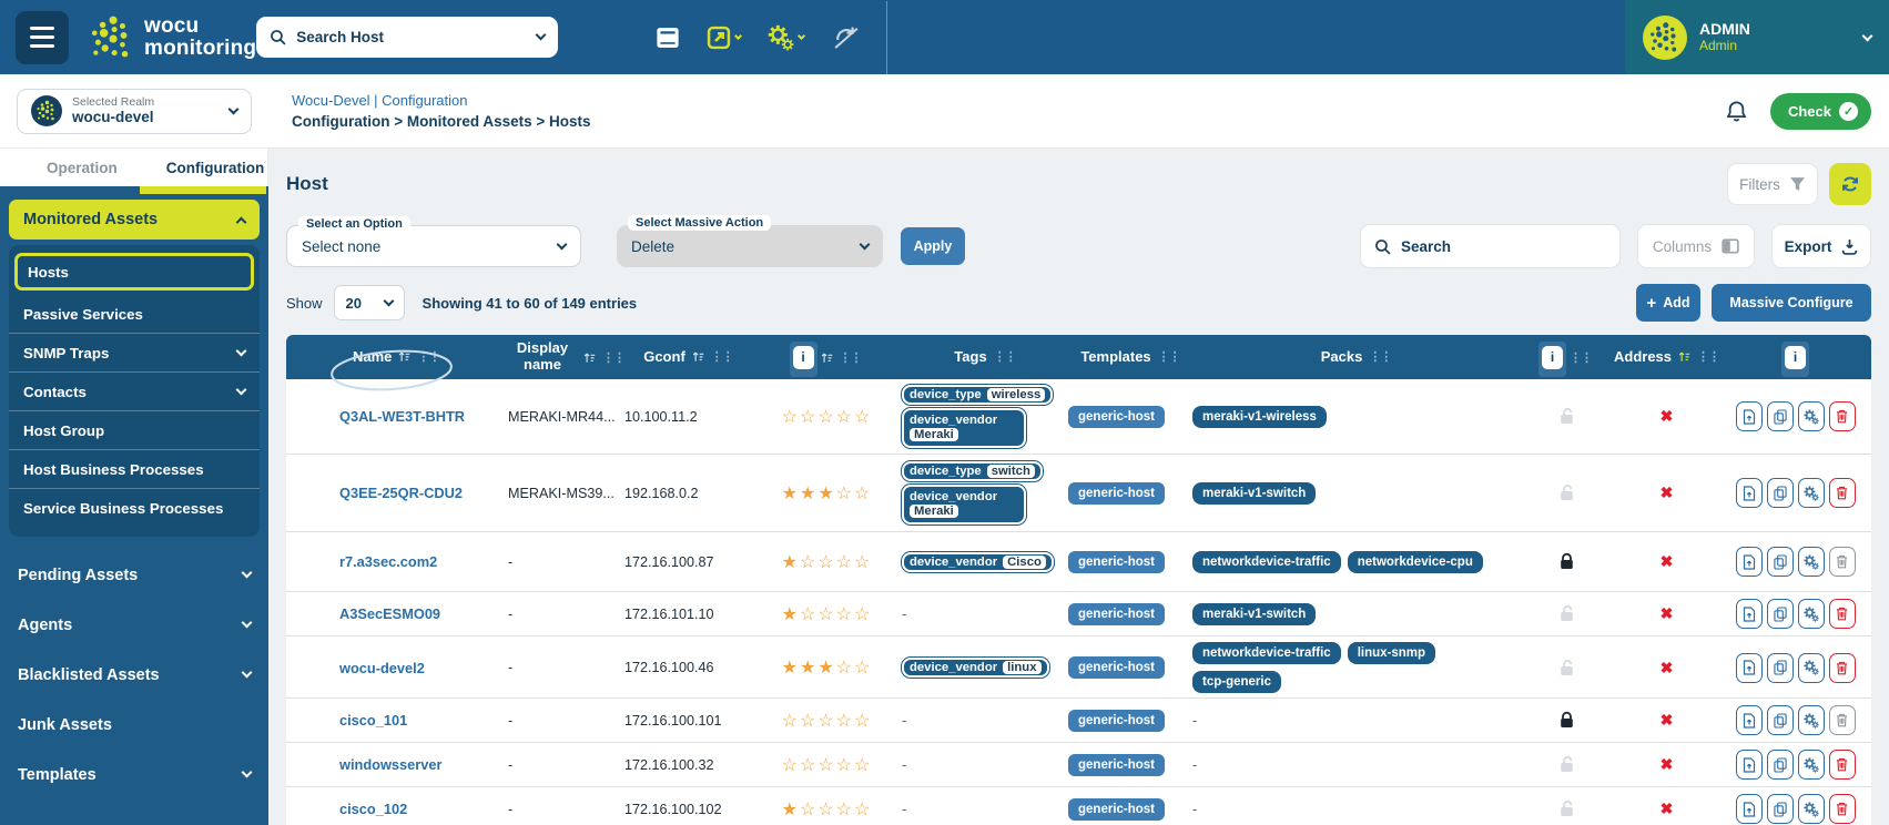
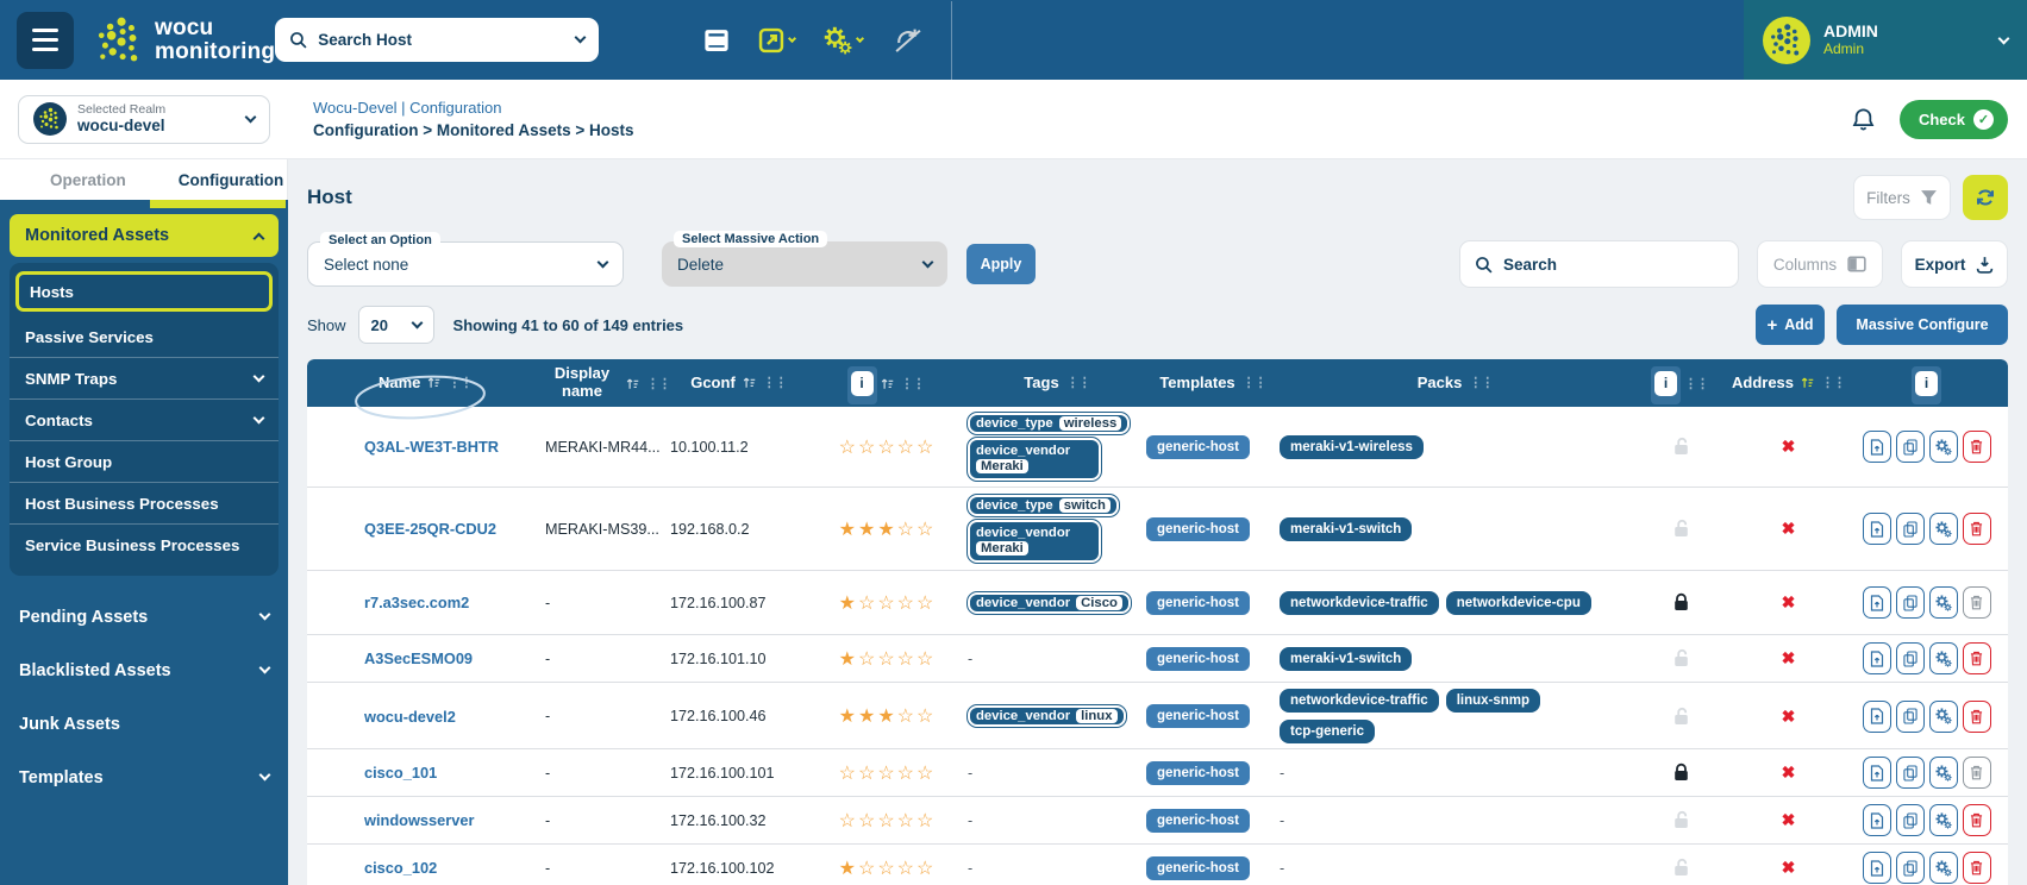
  wocu
  monitoring
  Search Host
  ADMIN
  Admin
  Selected Realm
  wocu-devel
  Wocu-Devel | Configuration
  Configuration > Monitored Assets > Hosts
  Check
  ✓
  Operation
  Configuration
  Monitored Assets
  Hosts
  Passive Services
  SNMP Traps
  Contacts
  Host Group
  Host Business Processes
  Service Business Processes
  Pending Assets
- Agents
  Blacklisted Assets
  Junk Assets
  Templates
  Host
  Filters
  Select an Option
  Select none
  Select Massive Action
  Delete
  Apply
  Search
  Columns
  Export
  Show
  20
  Showing 41 to 60 of 149 entries
  +
  Add
  Massive Configure
  ame
  ⋮⋮
  Display name
  ⋮⋮
  Gconf
  ⋮⋮
  i
  ⋮⋮
  Tags
  ⋮⋮
  Templates
  ⋮⋮
  Packs
  ⋮⋮
  i
  ⋮⋮
  Address
  ⋮⋮
  i
  Q3AL-WE3T-BHTR
  MERAKI-MR44...
  10.100.11.2
  ☆
  ☆
  ☆
  ☆
  ☆
  device_type
  wireless
  device_vendor
  Meraki
  generic-host
  meraki-v1-wireless
  ✖
  Q3EE-25QR-CDU2
  MERAKI-MS39...
  192.168.0.2
  ★
  ★
  ★
  ☆
  ☆
  device_type
  switch
  device_vendor
  Meraki
  generic-host
  meraki-v1-switch
  ✖
  r7.a3sec.com2
  -
  172.16.100.87
  ★
  ☆
  ☆
  ☆
  ☆
  device_vendor
  Cisco
  generic-host
  networkdevice-traffic
  networkdevice-cpu
  ✖
  A3SecESMO09
  -
  172.16.101.10
  ★
  ☆
  ☆
  ☆
  ☆
  -
  generic-host
  meraki-v1-switch
  ✖
  wocu-devel2
  -
  172.16.100.46
  ★
  ★
  ★
  ☆
  ☆
  device_vendor
  linux
  generic-host
  networkdevice-traffic
  linux-snmp
  tcp-generic
  ✖
  cisco_101
  -
  172.16.100.101
  ☆
  ☆
  ☆
  ☆
  ☆
  -
  generic-host
  -
  ✖
  windowsserver
  -
  172.16.100.32
  ☆
  ☆
  ☆
  ☆
  ☆
  -
  generic-host
  -
  ✖
  cisco_102
  -
  172.16.100.102
  ★
  ☆
  ☆
  ☆
  ☆
  -
  generic-host
  -
  ✖
